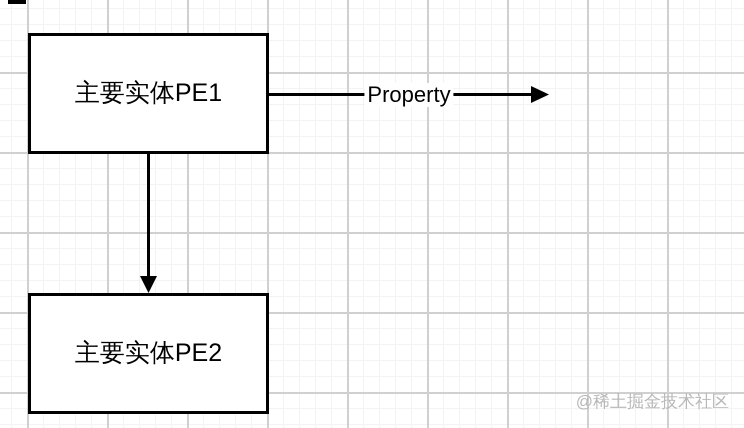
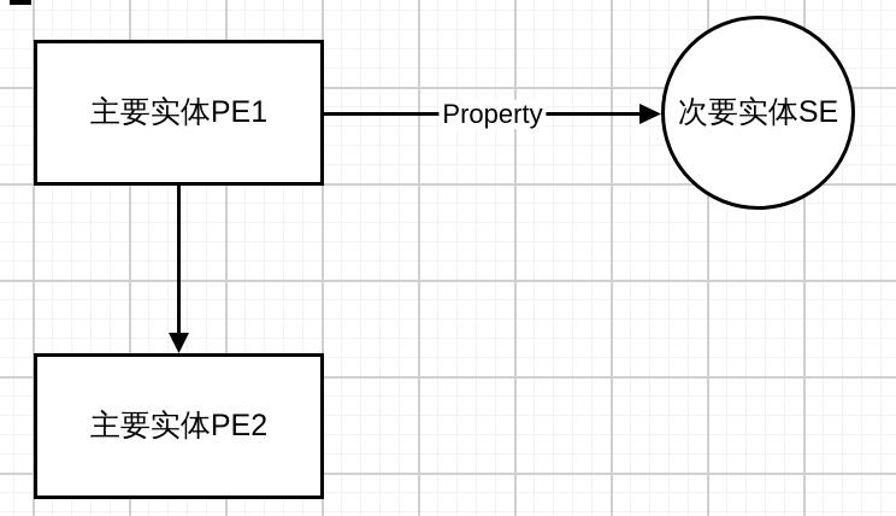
  主要实体PE1
  主要实体PE2
+ 次要实体SE
  Property
- @稀土掘金技术社区
